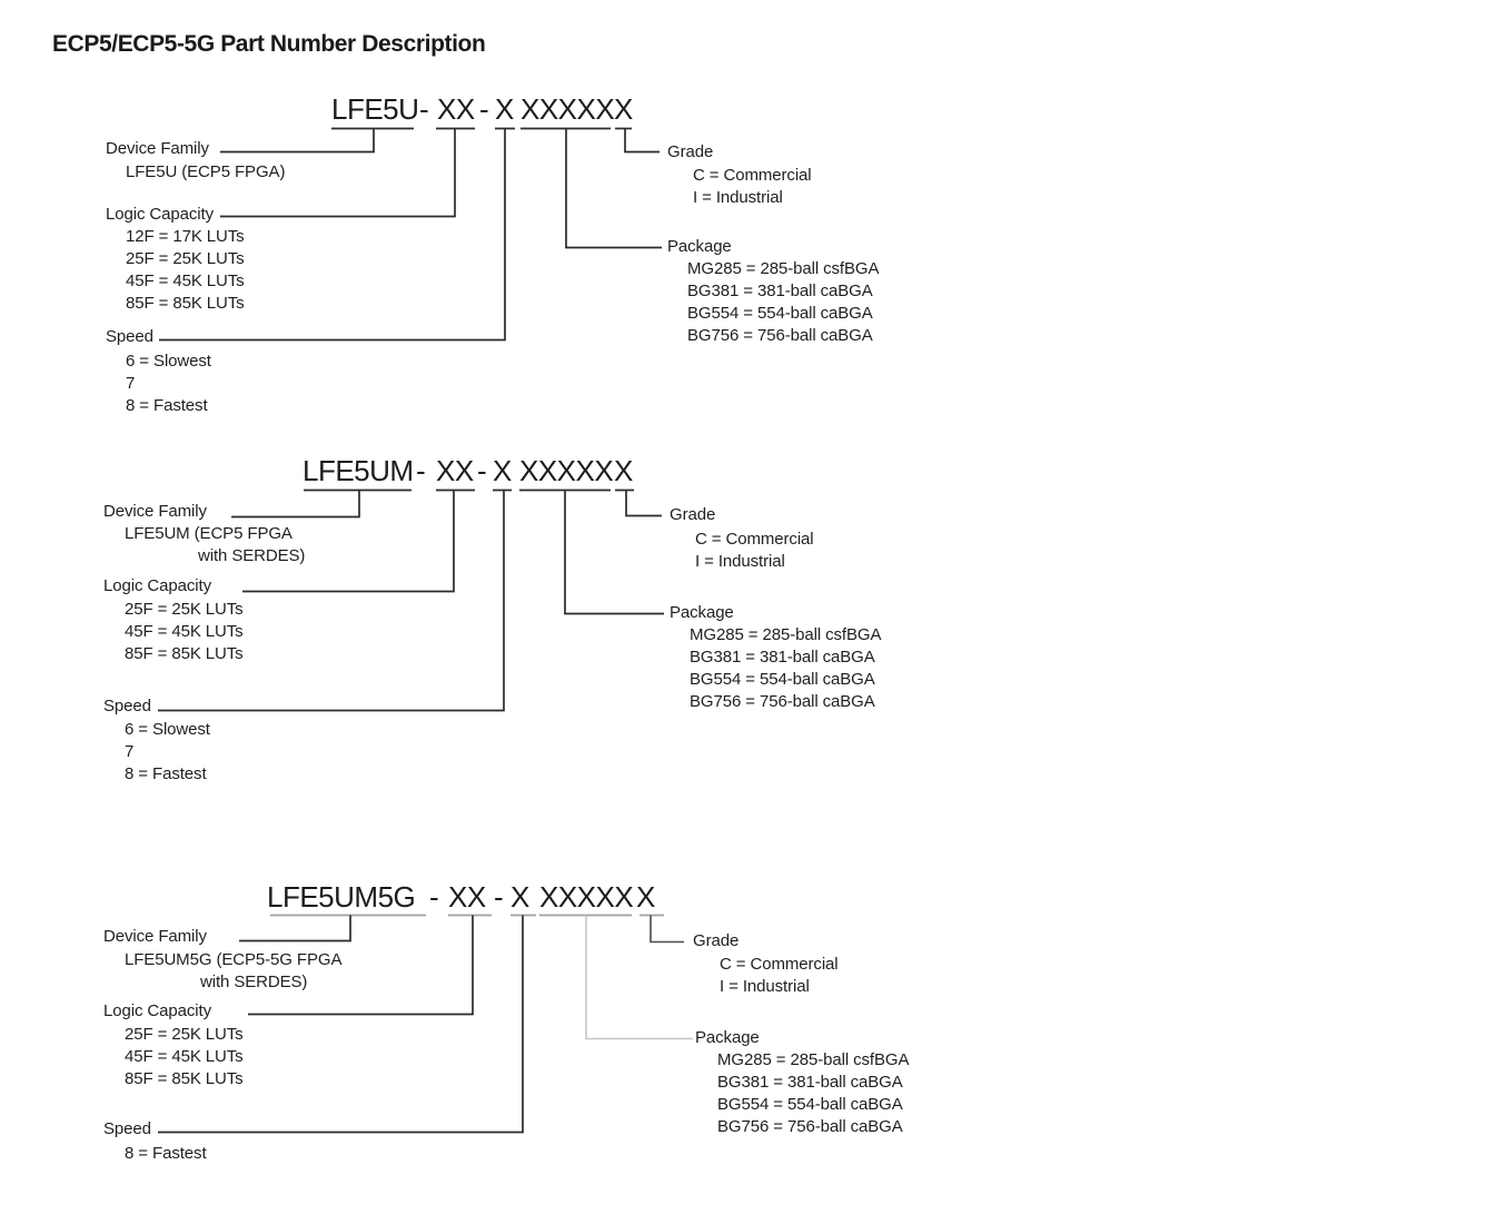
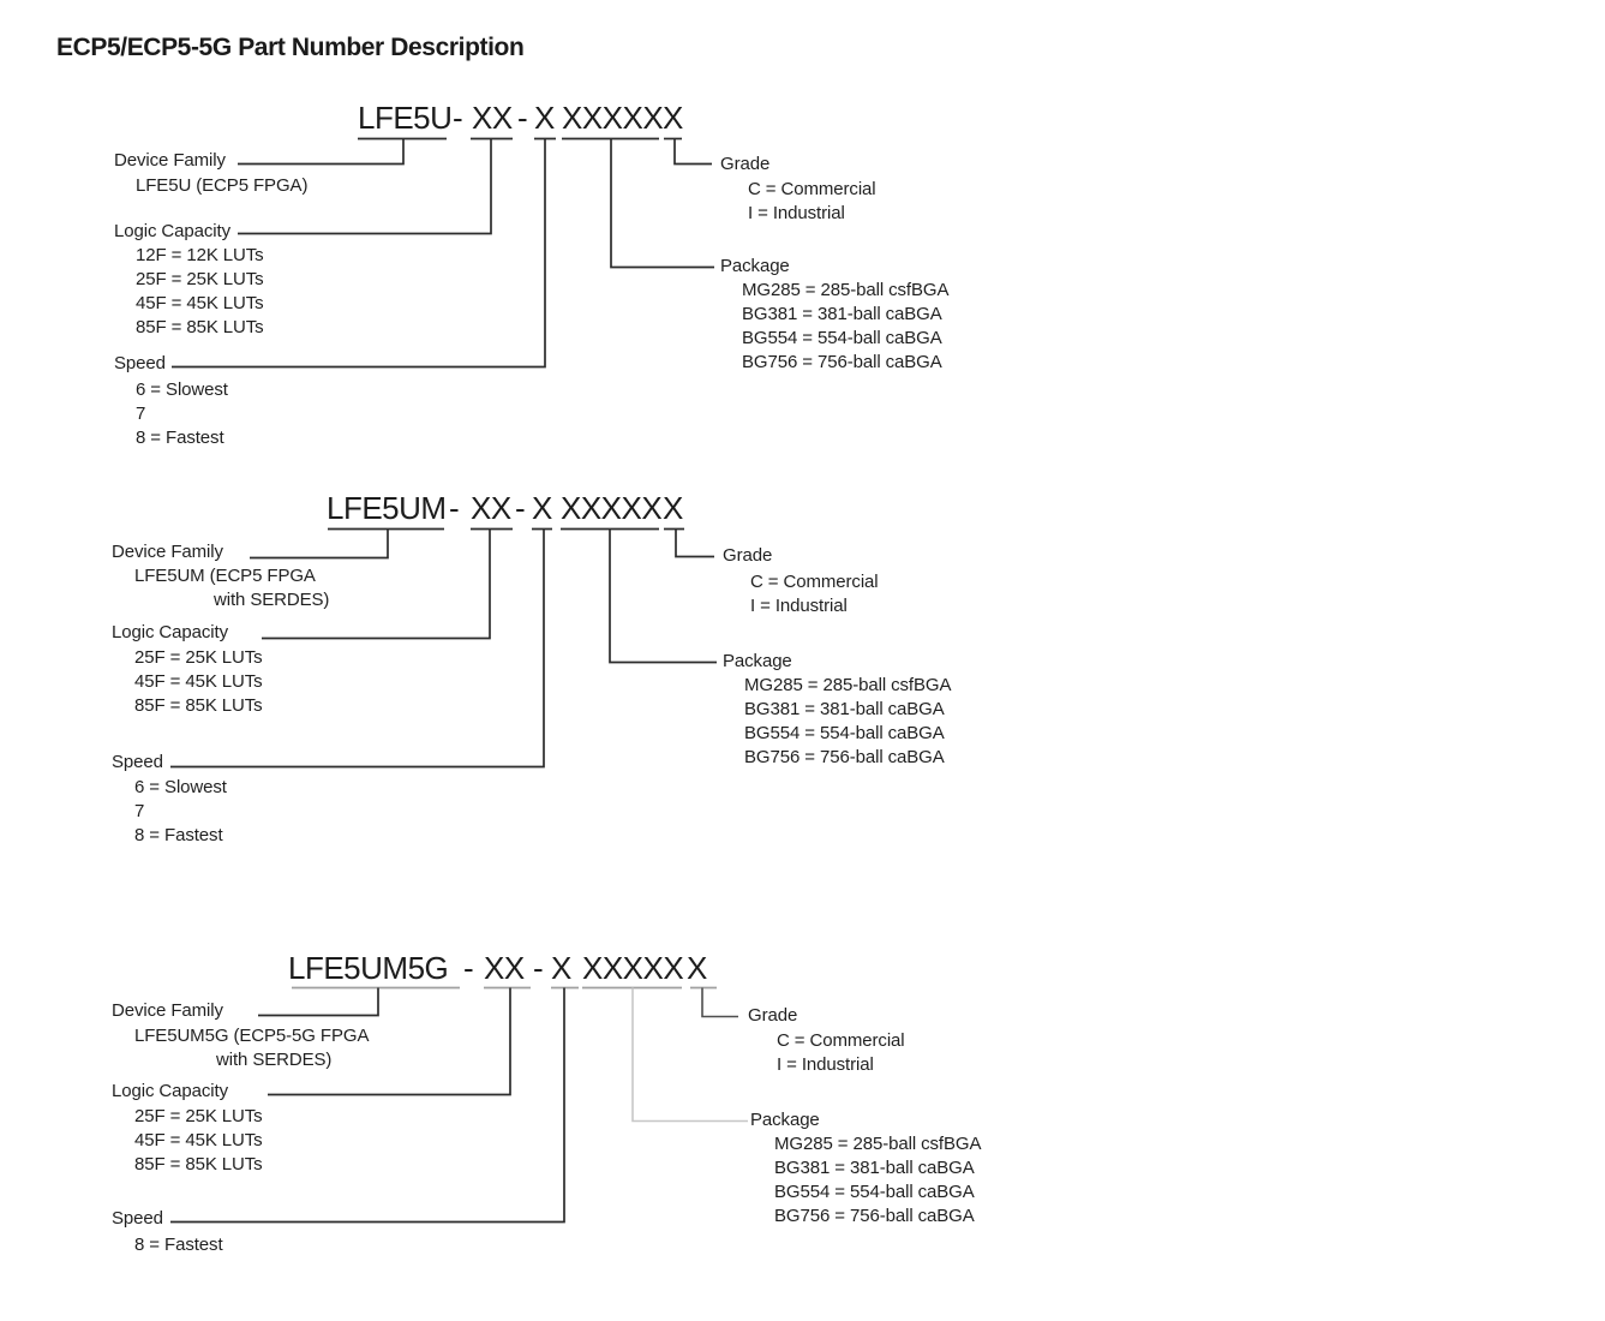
  ECP5/ECP5-5G Part Number Description
  LFE5U
  -
  XX
  -
  X
  XXXXX
  X
  Device Family
  LFE5U (ECP5 FPGA)
  Logic Capacity
- 12F = 17K LUTs
+ 12F = 12K LUTs
  25F = 25K LUTs
  45F = 45K LUTs
  85F = 85K LUTs
  Speed
  6 = Slowest
  7
  8 = Fastest
  Grade
  C = Commercial
  I = Industrial
  Package
  MG285 = 285-ball csfBGA
  BG381 = 381-ball caBGA
  BG554 = 554-ball caBGA
  BG756 = 756-ball caBGA
  LFE5UM
  -
  XX
  -
  X
  XXXXX
  X
  Device Family
  LFE5UM (ECP5 FPGA
  with SERDES)
  Logic Capacity
  25F = 25K LUTs
  45F = 45K LUTs
  85F = 85K LUTs
  Speed
  6 = Slowest
  7
  8 = Fastest
  Grade
  C = Commercial
  I = Industrial
  Package
  MG285 = 285-ball csfBGA
  BG381 = 381-ball caBGA
  BG554 = 554-ball caBGA
  BG756 = 756-ball caBGA
  LFE5UM5G
  -
  XX
  -
  X
  XXXXX
  X
  Device Family
  LFE5UM5G (ECP5-5G FPGA
  with SERDES)
  Logic Capacity
  25F = 25K LUTs
  45F = 45K LUTs
  85F = 85K LUTs
  Speed
  8 = Fastest
  Grade
  C = Commercial
  I = Industrial
  Package
  MG285 = 285-ball csfBGA
  BG381 = 381-ball caBGA
  BG554 = 554-ball caBGA
  BG756 = 756-ball caBGA
